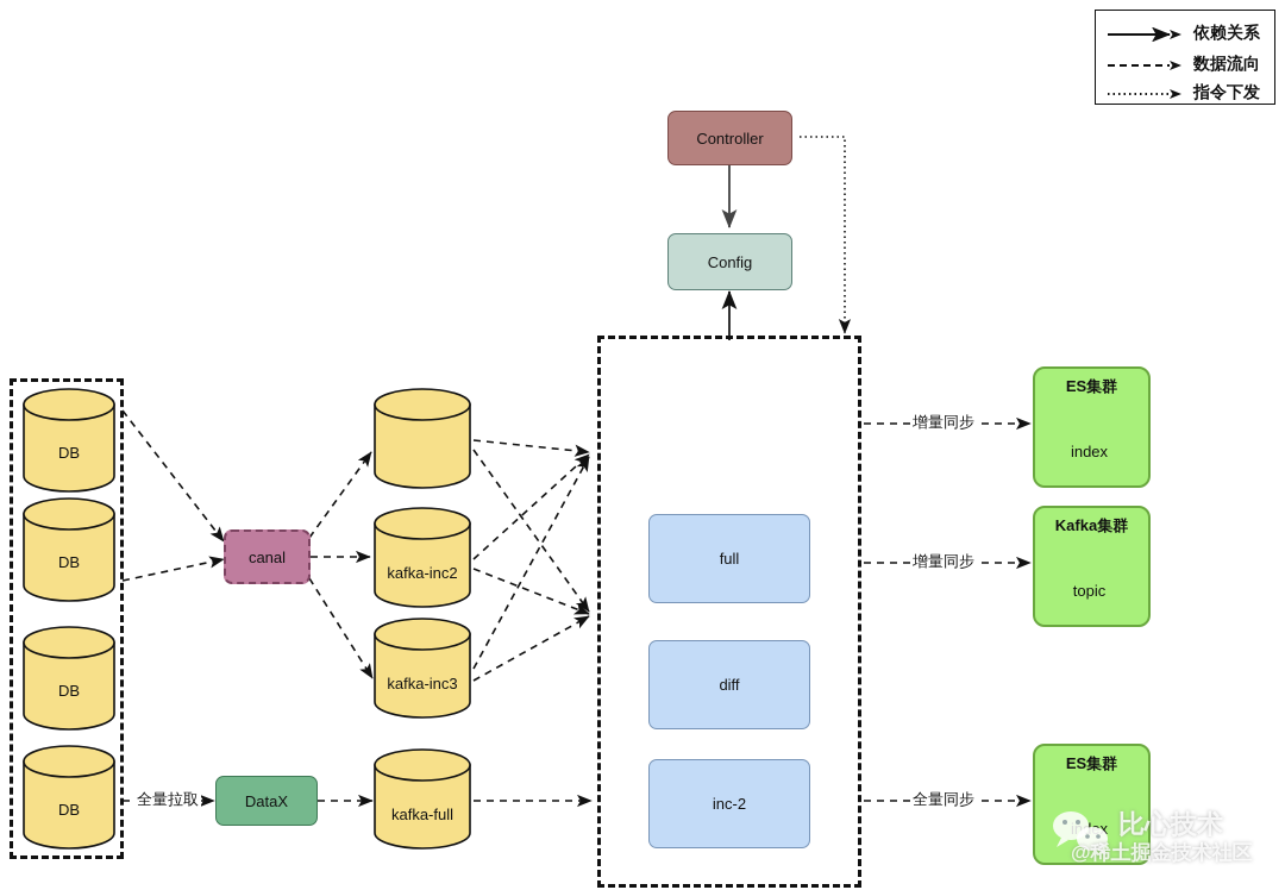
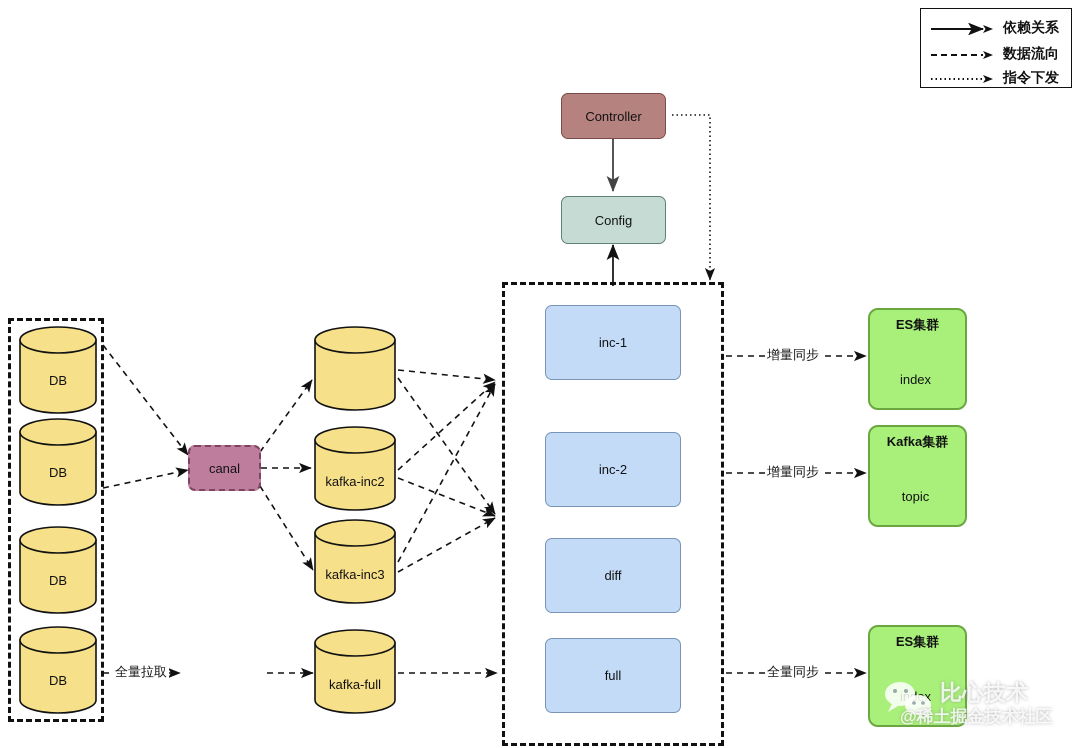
  Controller
  Config
  DB
  DB
  DB
  DB
  canal
- DataX
  kafka-inc2
  kafka-inc3
  kafka-full
+ inc-1
- full
+ inc-2
  diff
- inc-2
+ full
  ES集群
  index
  Kafka集群
  topic
  ES集群
  全量拉取
  增量同步
  增量同步
  全量同步
  依赖关系
  数据流向
  指令下发
  比心技术
  @稀土掘金技术社区
